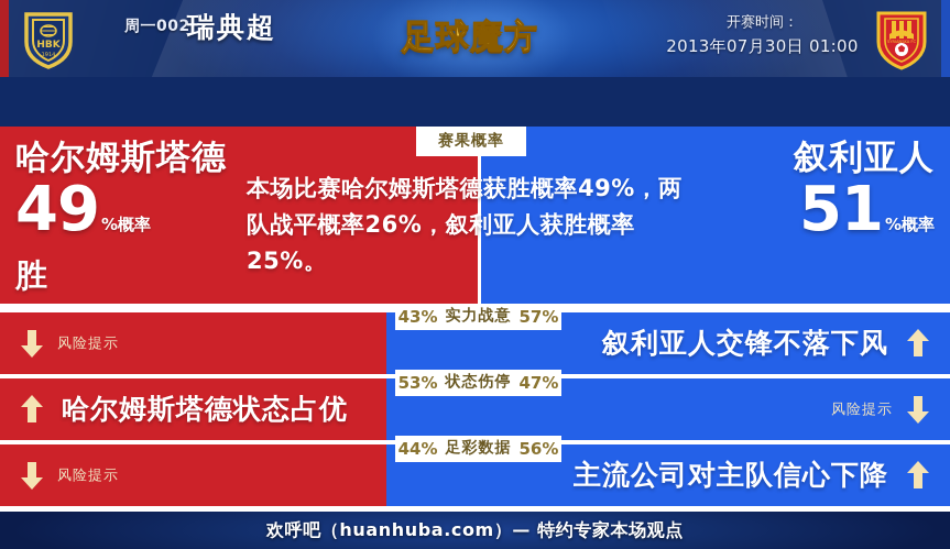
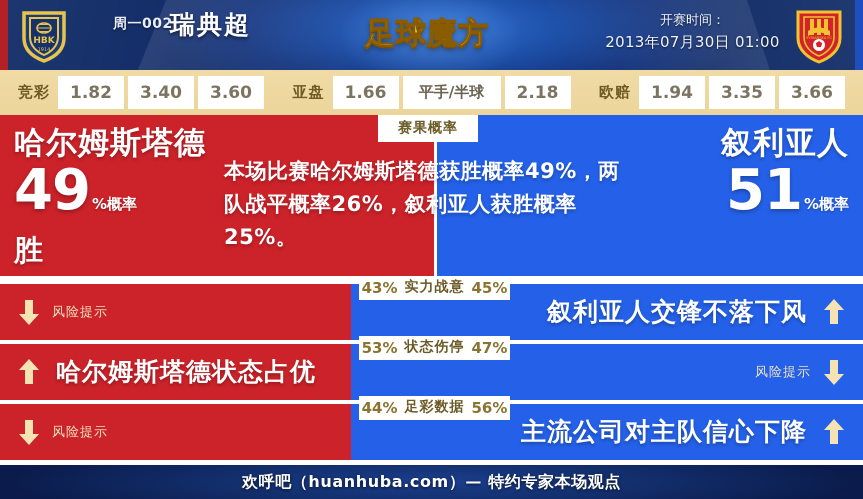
  HBK
  周一002
  瑞典超
  足球魔方
  开赛时间：
  2013年07月30日 01:00
+ 竞彩
+ 1.82
+ 3.40
+ 3.60
+ 亚盘
+ 1.66
+ 平手/半球
+ 2.18
+ 欧赔
+ 1.94
+ 3.35
+ 3.66
  哈尔姆斯塔德
  49%概率
  胜
  叙利亚人
  51%概率
  赛果概率
  本场比赛哈尔姆斯塔德获胜概率49%，两队战平概率26%，叙利亚人获胜概率25%。
  风险提示
  叙利亚人交锋不落下风
  43%
  实力战意
- 57%
+ 45%
  哈尔姆斯塔德状态占优
  风险提示
  53%
  状态伤停
  47%
  风险提示
  主流公司对主队信心下降
  44%
  足彩数据
  56%
  欢呼吧（huanhuba.com）— 特约专家本场观点
